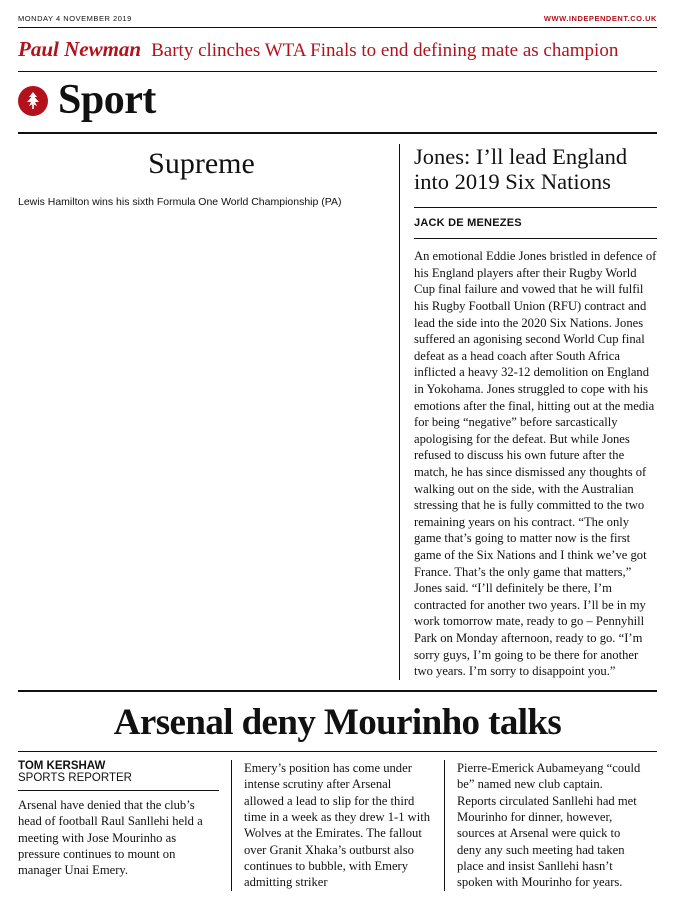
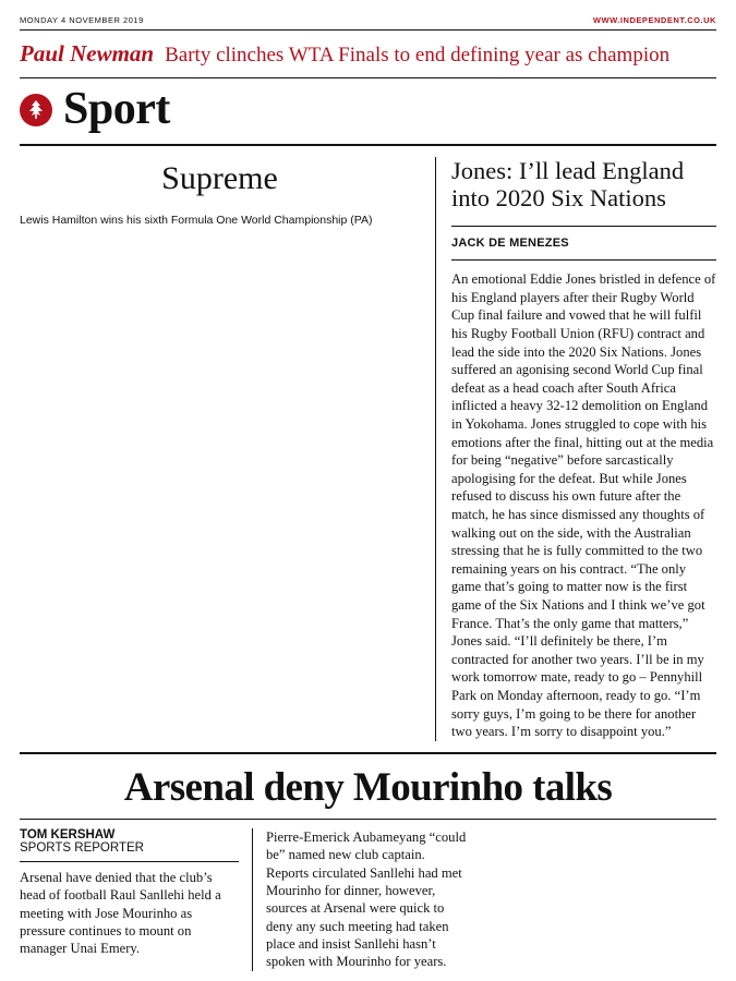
  MONDAY 4 NOVEMBER 2019
  WWW.INDEPENDENT.CO.UK
  Paul Newman
- Barty clinches WTA Finals to end defining mate as champion
+ Barty clinches WTA Finals to end defining year as champion
  Sport
  Supreme
  Lewis Hamilton wins his sixth Formula One World Championship (PA)
- Jones: I’ll lead England into 2019 Six Nations
+ Jones: I’ll lead England into 2020 Six Nations
  JACK DE MENEZES
  An emotional Eddie Jones bristled in defence of his England players after their Rugby World Cup final failure and vowed that he will fulfil his Rugby Football Union (RFU) contract and lead the side into the 2020 Six Nations. Jones suffered an agonising second World Cup final defeat as a head coach after South Africa inflicted a heavy 32-12 demolition on England in Yokohama. Jones struggled to cope with his emotions after the final, hitting out at the media for being “negative” before sarcastically apologising for the defeat. But while Jones refused to discuss his own future after the match, he has since dismissed any thoughts of walking out on the side, with the Australian stressing that he is fully committed to the two remaining years on his contract. “The only game that’s going to matter now is the first game of the Six Nations and I think we’ve got France. That’s the only game that matters,” Jones said. “I’ll definitely be there, I’m contracted for another two years. I’ll be in my work tomorrow mate, ready to go – Pennyhill Park on Monday afternoon, ready to go. “I’m sorry guys, I’m going to be there for another two years. I’m sorry to disappoint you.”
  Arsenal deny Mourinho talks
  TOM KERSHAW
  SPORTS REPORTER
  Arsenal have denied that the club’s head of football Raul Sanllehi held a meeting with Jose Mourinho as pressure continues to mount on manager Unai Emery.
- Emery’s position has come under intense scrutiny after Arsenal allowed a lead to slip for the third time in a week as they drew 1-1 with Wolves at the Emirates. The fallout over Granit Xhaka’s outburst also continues to bubble, with Emery admitting striker
  Pierre-Emerick Aubameyang “could be” named new club captain. Reports circulated Sanllehi had met Mourinho for dinner, however, sources at Arsenal were quick to deny any such meeting had taken place and insist Sanllehi hasn’t spoken with Mourinho for years.
